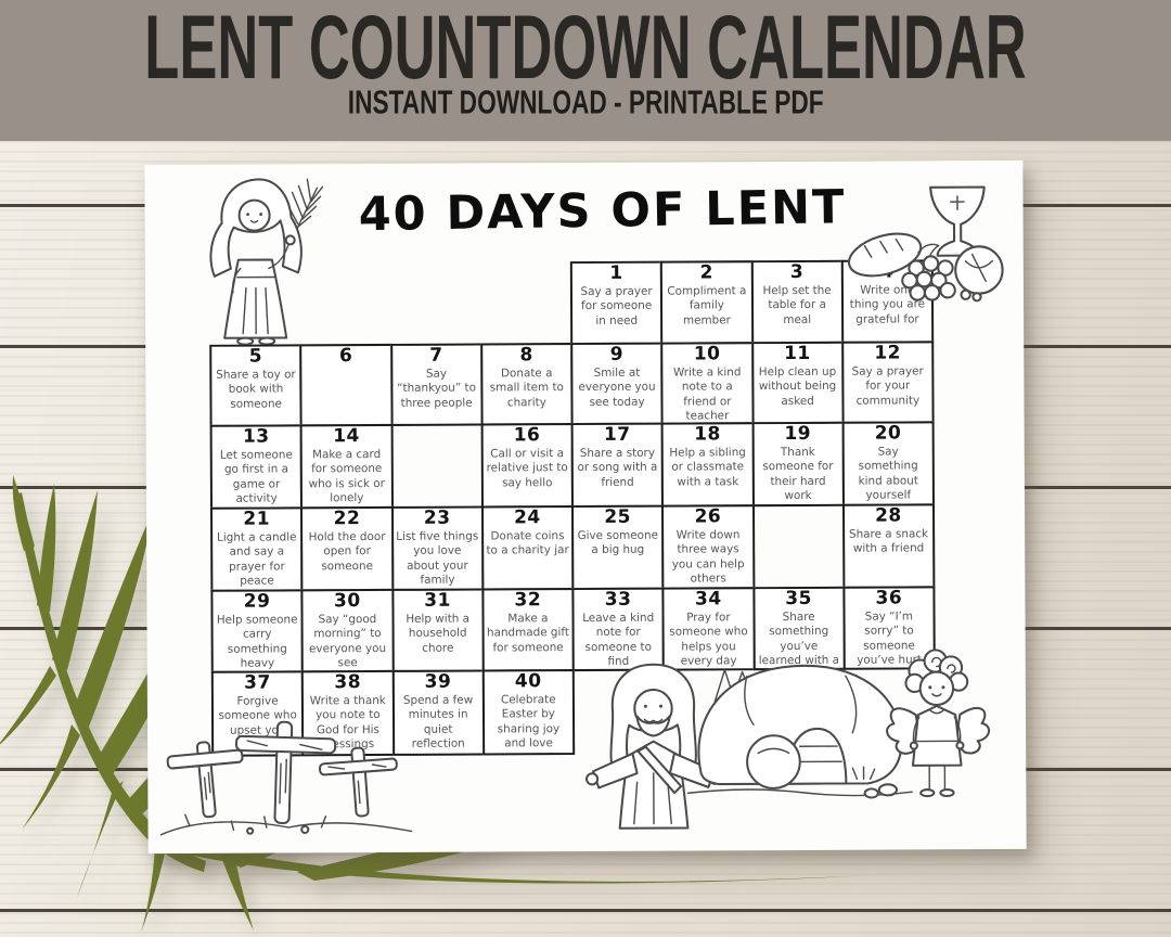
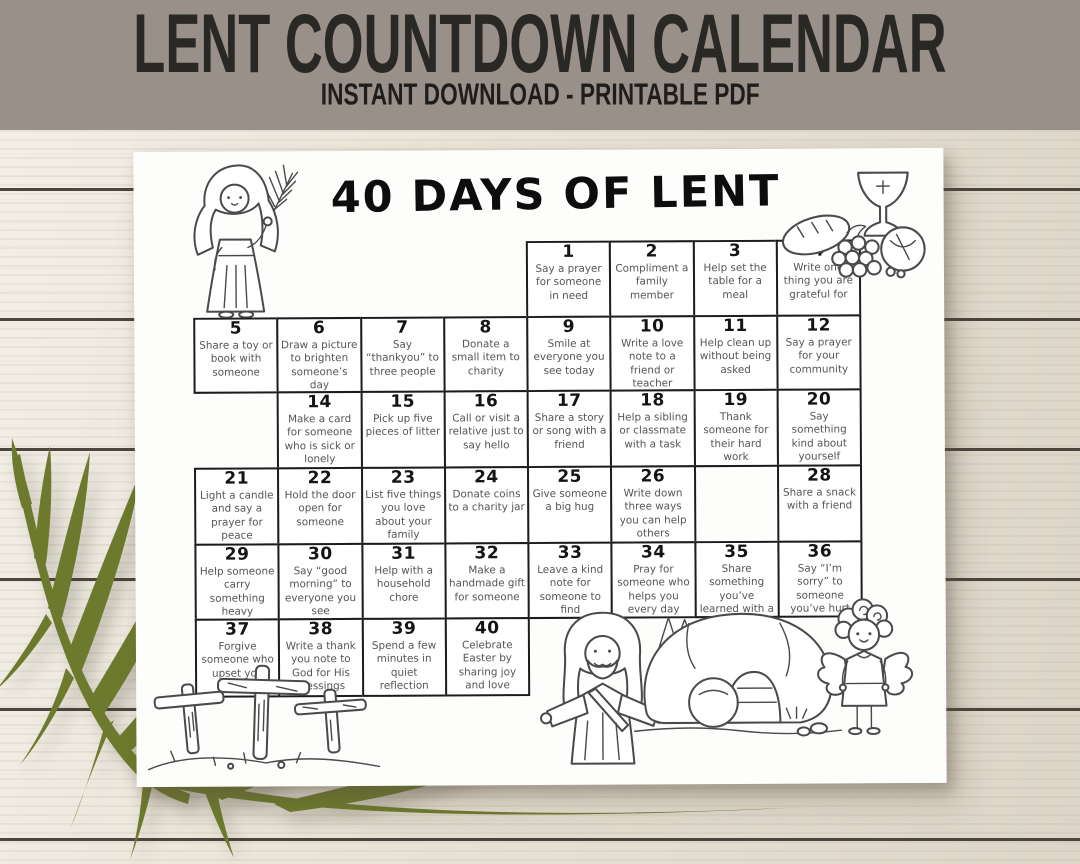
  LENT COUNTDOWN CALENDAR
  INSTANT DOWNLOAD - PRINTABLE PDF
  40 DAYS OF LENT
  1
  Say a prayer for someone in need
  2
  Compliment a family member
  3
  Help set the table for a meal
  Write on thing you are grateful for
  5
  Share a toy or book with someone
  6
+ Draw a picture to brighten someone’s day
  7
  Say “thankyou” to three people
  8
  Donate a small item to charity
  9
  Smile at everyone you see today
  10
- Write a kind note to a friend or teacher
+ Write a love note to a friend or teacher
  11
  Help clean up without being asked
  12
  Say a prayer for your community
- 13
- Let someone go first in a game or activity
  14
  Make a card for someone who is sick or lonely
+ 15
+ Pick up five pieces of litter
  16
  Call or visit a relative just to say hello
  17
  Share a story or song with a friend
  18
  Help a sibling or classmate with a task
  19
  Thank someone for their hard work
  20
  Say something kind about yourself
  21
  Light a candle and say a prayer for peace
  22
  Hold the door open for someone
  23
  List five things you love about your family
  24
  Donate coins to a charity jar
  25
  Give someone a big hug
  26
  Write down three ways you can help others
  28
  Share a snack with a friend
  29
  Help someone carry something heavy
  30
  Say “good morning” to everyone you see
  31
  Help with a household chore
  32
  Make a handmade gift for someone
  33
  Leave a kind note for someone to find
  34
  Pray for someone who helps you every day
  35
  Share something you’ve learned with a
  36
  Say “I’m sorry” to someone you’ve hu
  37
  Forgive someone who upset yo
  38
  Write a thank you note to God for His ssings
  39
  Spend a few minutes in quiet reflection
  40
  Celebrate Easter by sharing joy and love
